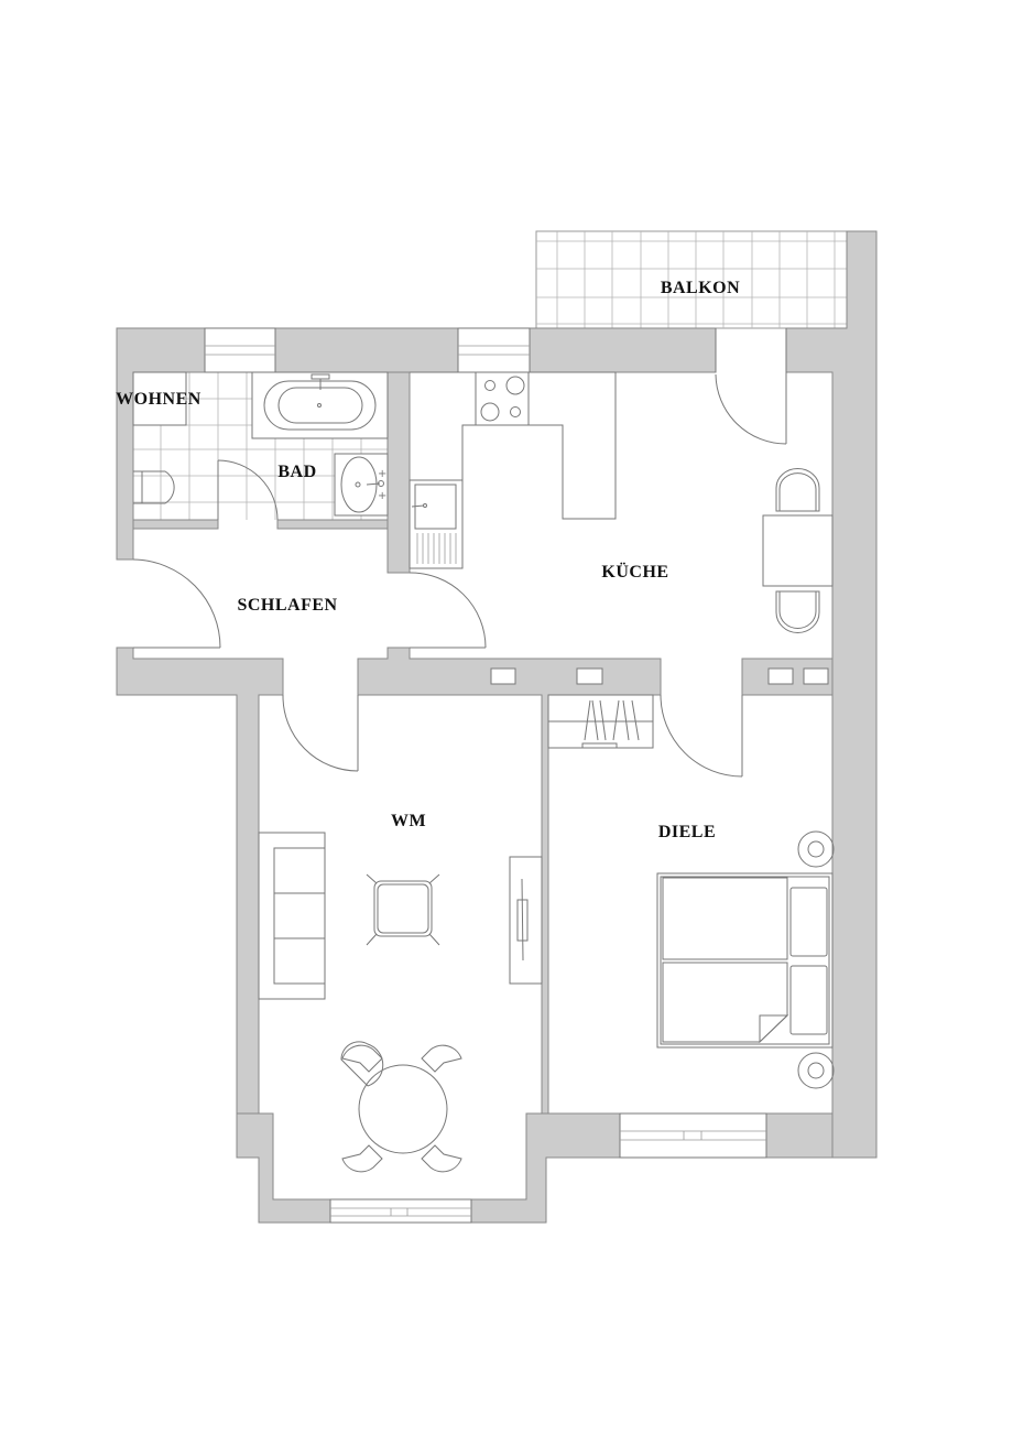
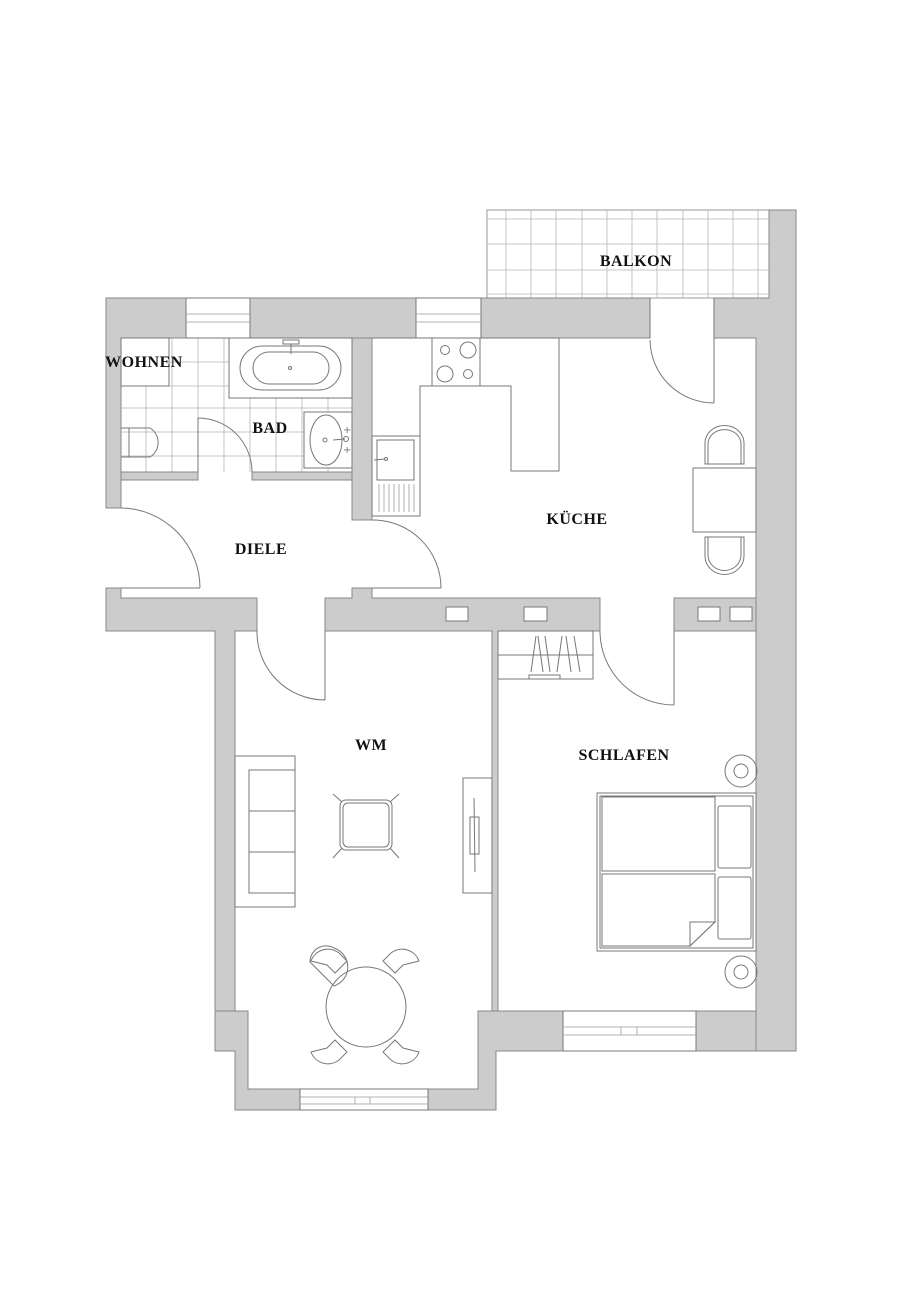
  +
  +
  BALKON
  WOHNEN
  BAD
  KÜCHE
- SCHLAFEN
+ DIELE
  WM
- DIELE
+ SCHLAFEN
